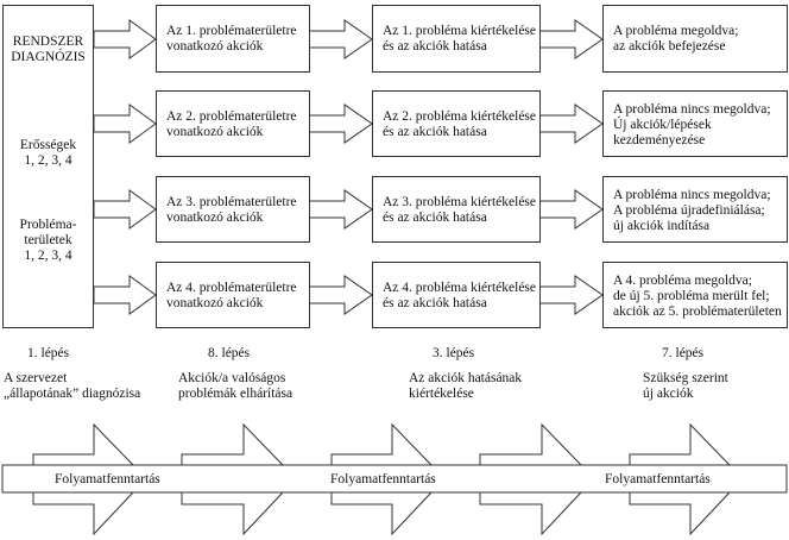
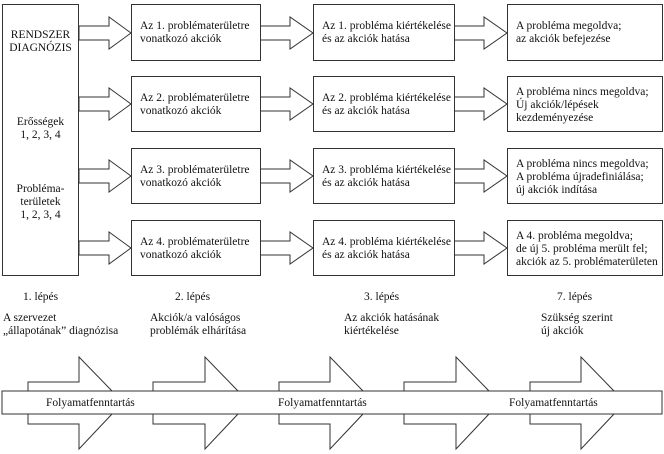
  RENDSZER
  DIAGNÓZIS
  Erősségek
  1, 2, 3, 4
  Probléma-
  területek
  1, 2, 3, 4
  Az 1. problématerületre
  vonatkozó akciók
  Az 1. probléma kiértékelése
  és az akciók hatása
  A probléma megoldva;
  az akciók befejezése
  Az 2. problématerületre
  vonatkozó akciók
  Az 2. probléma kiértékelése
  és az akciók hatása
  A probléma nincs megoldva;
  Új akciók/lépések
  kezdeményezése
  Az 3. problématerületre
  vonatkozó akciók
  Az 3. probléma kiértékelése
  és az akciók hatása
  A probléma nincs megoldva;
  A probléma újradefiniálása;
  új akciók indítása
  Az 4. problématerületre
  vonatkozó akciók
  Az 4. probléma kiértékelése
  és az akciók hatása
  A 4. probléma megoldva;
  de új 5. probléma merült fel;
  akciók az 5. problématerületen
  1. lépés
  A szervezet
  „állapotának” diagnózisa
- 8. lépés
+ 2. lépés
  Akciók/a valóságos
  problémák elhárítása
  3. lépés
  Az akciók hatásának
  kiértékelése
  7. lépés
  Szükség szerint
  új akciók
  Folyamatfenntartás
  Folyamatfenntartás
  Folyamatfenntartás
